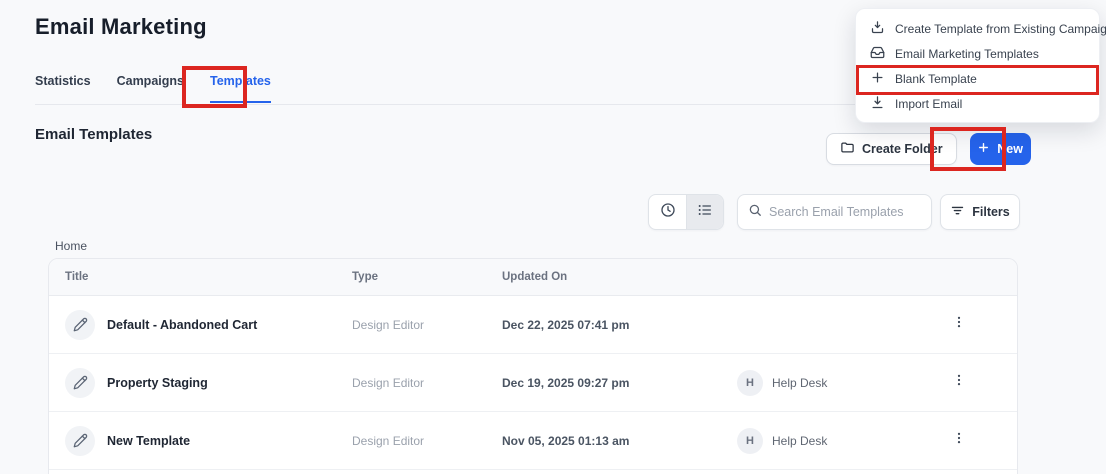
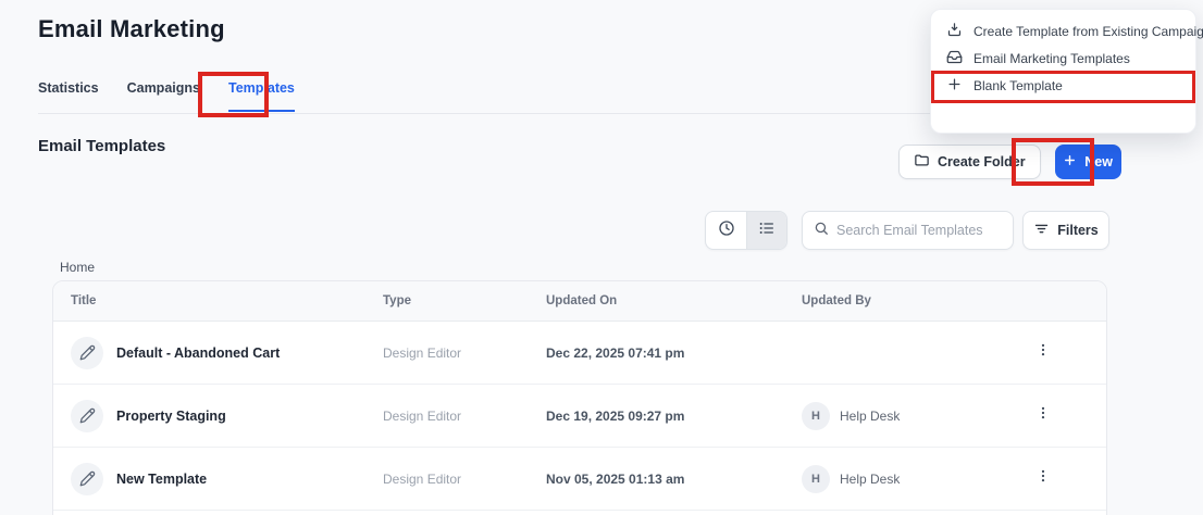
  Email Marketing
  Statistics
  Campaigns
  Templates
  Email Templates
  Create Folder
  New
  Search Email Templates
  Filters
  Home
  Title
  Type
  Updated On
+ Updated By
  Default - Abandoned Cart
  Design Editor
  Dec 22, 2025 07:41 pm
  Property Staging
  Design Editor
  Dec 19, 2025 09:27 pm
  H
  Help Desk
  New Template
  Design Editor
  Nov 05, 2025 01:13 am
  H
  Help Desk
  Create Template from Existing Campaig
  Email Marketing Templates
  Blank Template
- Import Email
